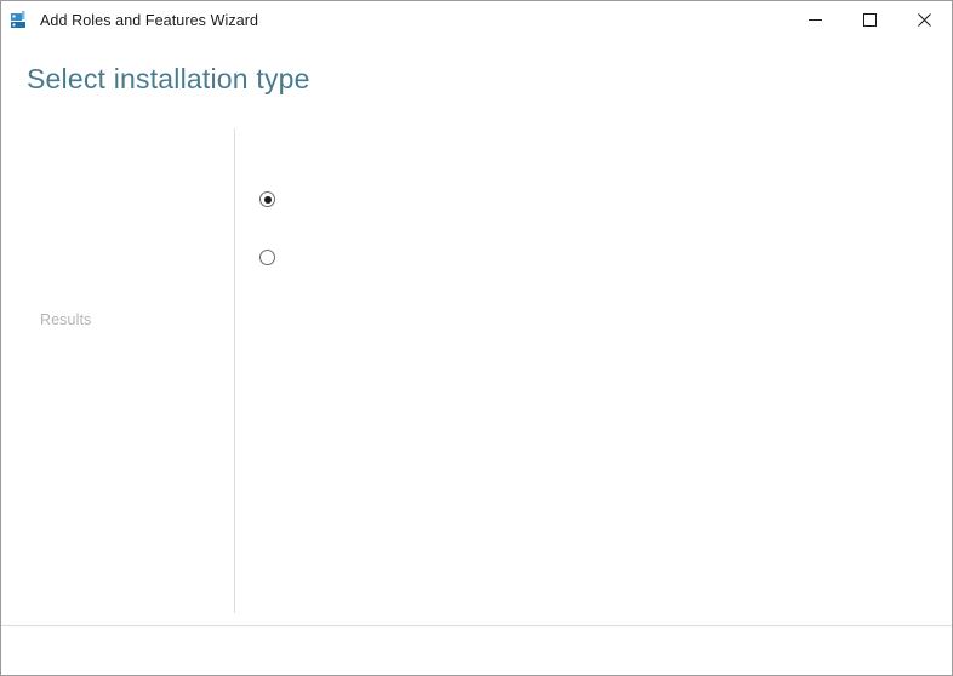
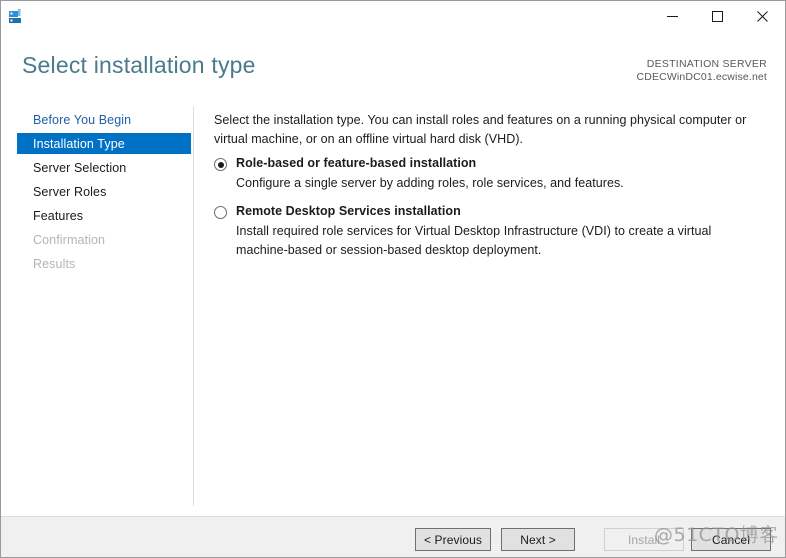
- Add Roles and Features Wizard
  Select installation type
+ DESTINATION SERVER
+ CDECWinDC01.ecwise.net
+ Before You Begin
+ Installation Type
+ Server Selection
+ Server Roles
+ Features
+ Confirmation
  Results
+ Select the installation type. You can install roles and features on a running physical computer or virtual machine, or on an offline virtual hard disk (VHD).
+ Role-based or feature-based installation
+ Configure a single server by adding roles, role services, and features.
+ Remote Desktop Services installation
+ Install required role services for Virtual Desktop Infrastructure (VDI) to create a virtual machine-based or session-based desktop deployment.
+ < Previous
+ Next >
+ Install
+ Cancel
+ @51CTO博客
